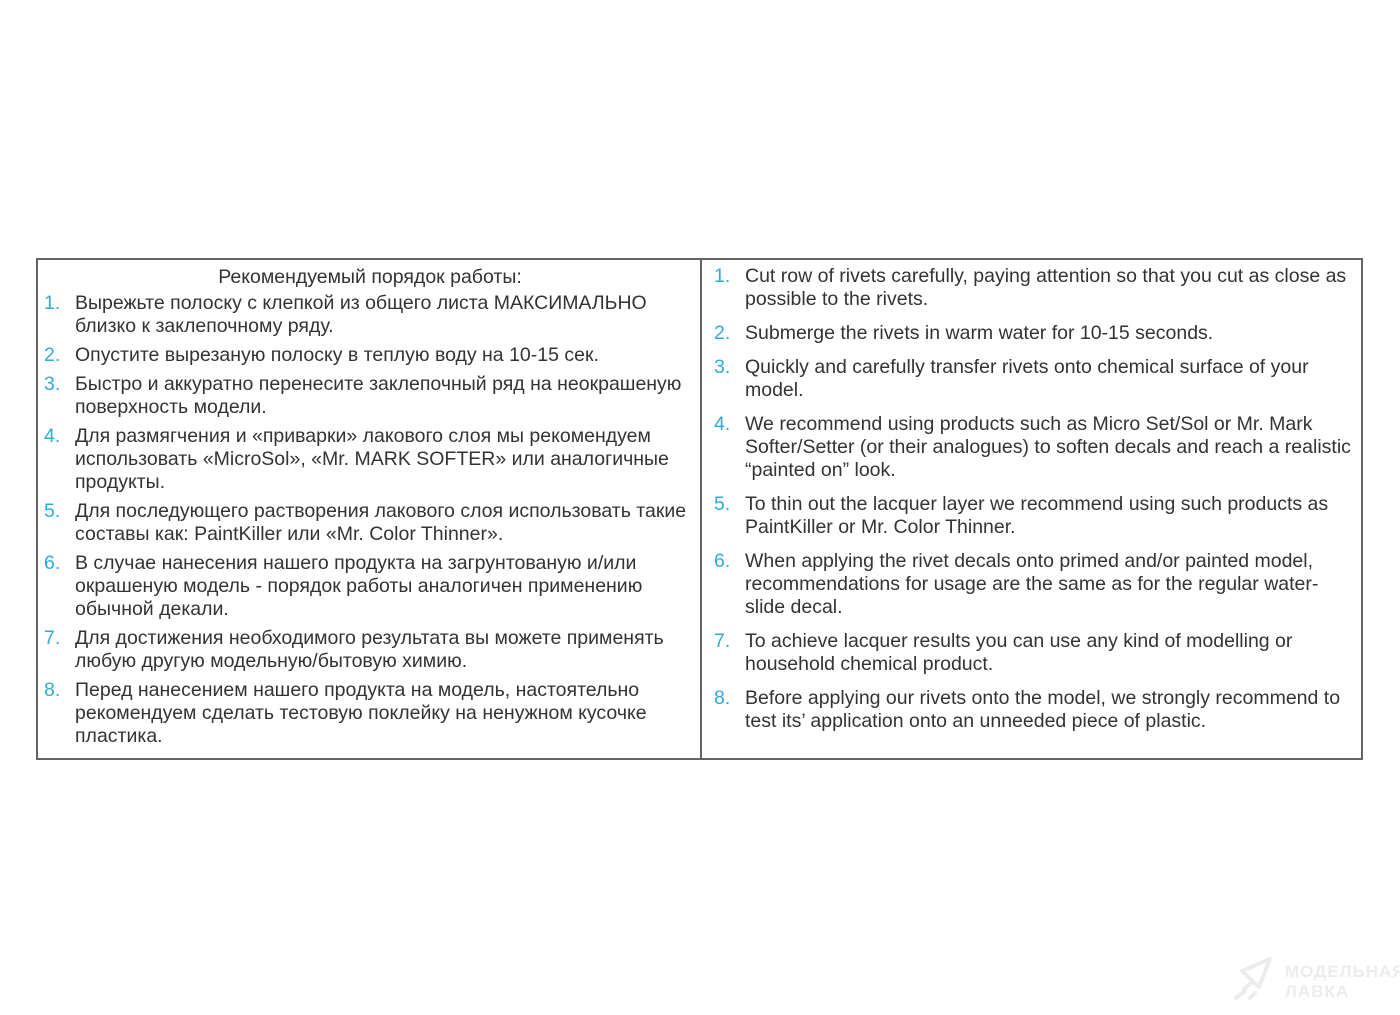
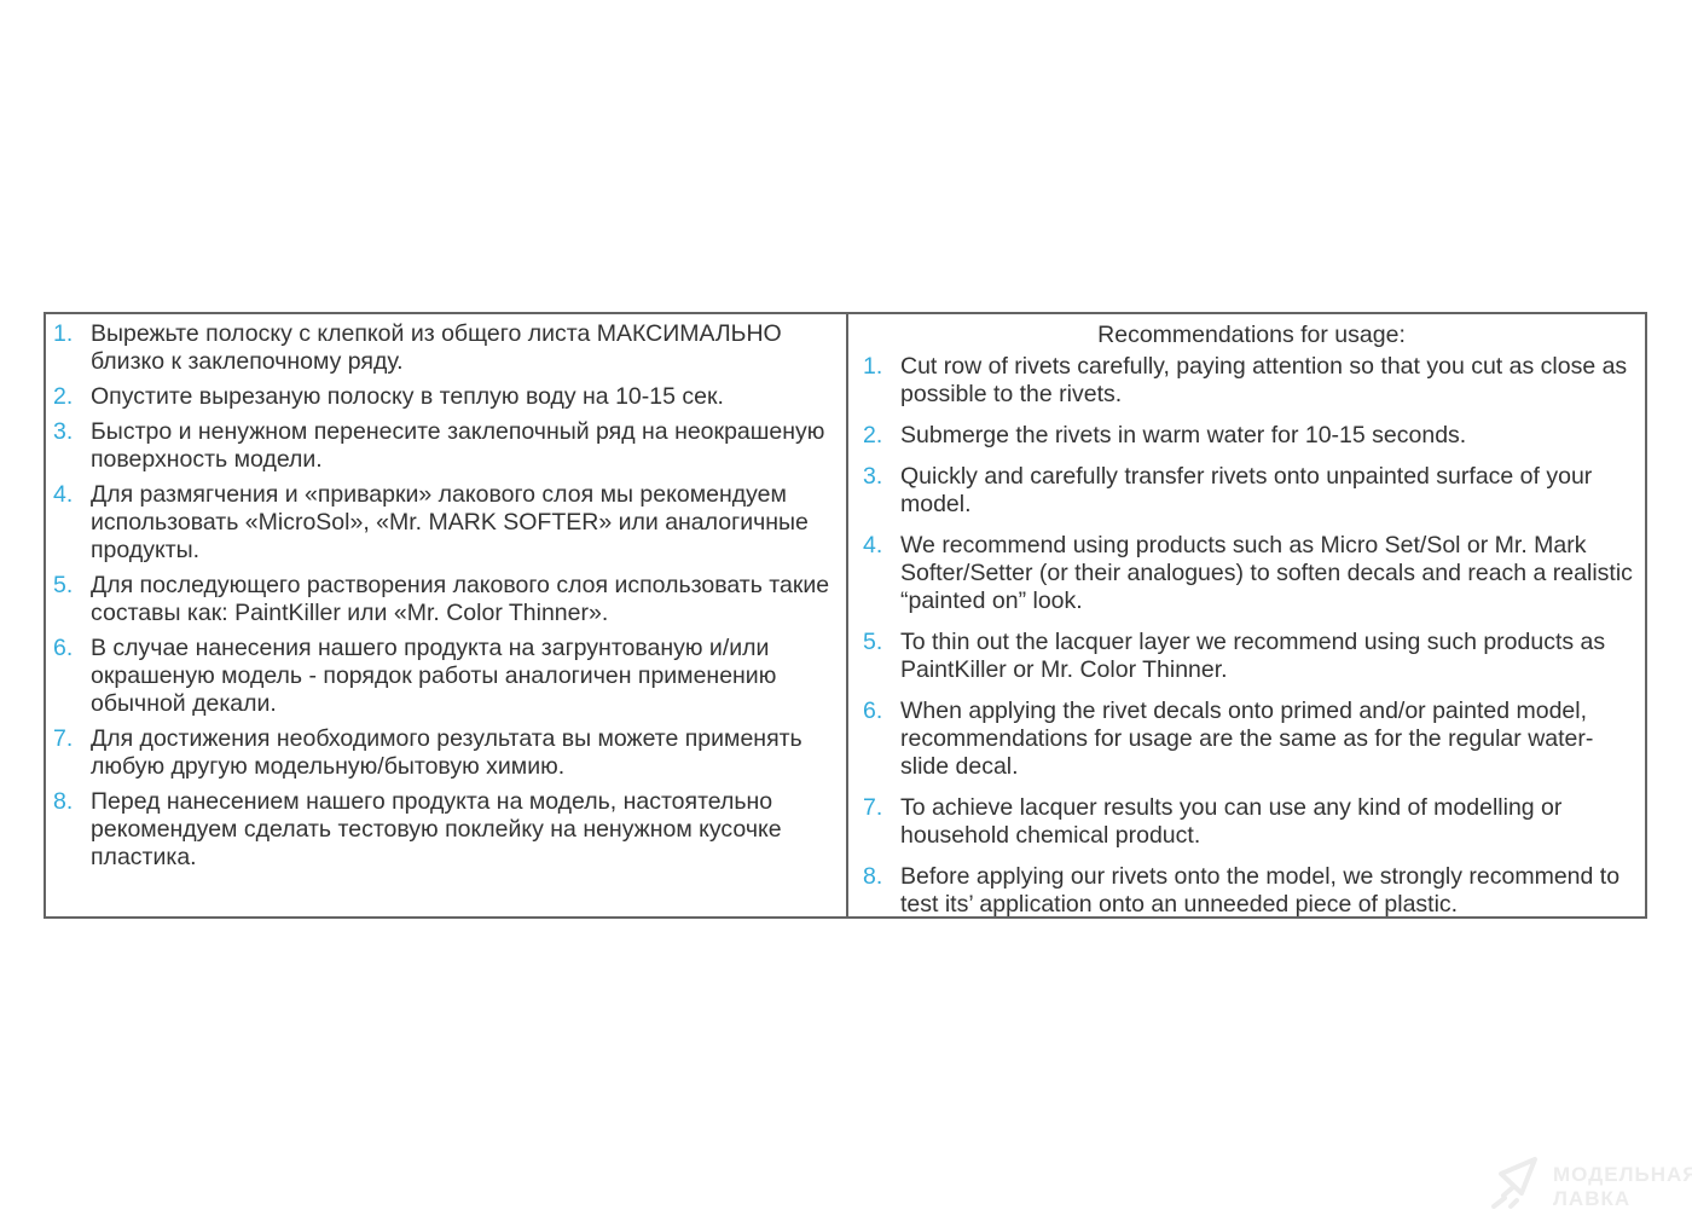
- Рекомендуемый порядок работы:
  1.
  Вырежьте полоску с клепкой из общего листа МАКСИМАЛЬНО близко к заклепочному ряду.
  2.
  Опустите вырезаную полоску в теплую воду на 10-15 сек.
  3.
- Быстро и аккуратно перенесите заклепочный ряд на неокрашеную поверхность модели.
+ Быстро и ненужном перенесите заклепочный ряд на неокрашеную поверхность модели.
  4.
  Для размягчения и «приварки» лакового слоя мы рекомендуем использовать «MicroSol», «Mr. MARK SOFTER» или аналогичные продукты.
  5.
  Для последующего растворения лакового слоя использовать такие составы как: PaintKiller или «Mr. Color Thinner».
  6.
  В случае нанесения нашего продукта на загрунтованую и/или окрашеную модель - порядок работы аналогичен применению обычной декали.
  7.
  Для достижения необходимого результата вы можете применять любую другую модельную/бытовую химию.
  8.
  Перед нанесением нашего продукта на модель, настоятельно рекомендуем сделать тестовую поклейку на ненужном кусочке пластика.
+ Recommendations for usage:
  1.
  Cut row of rivets carefully, paying attention so that you cut as close as possible to the rivets.
  2.
  Submerge the rivets in warm water for 10-15 seconds.
  3.
- Quickly and carefully transfer rivets onto chemical surface of your model.
+ Quickly and carefully transfer rivets onto unpainted surface of your model.
  4.
  We recommend using products such as Micro Set/Sol or Mr. Mark Softer/Setter (or their analogues) to soften decals and reach a realistic “painted on” look.
  5.
  To thin out the lacquer layer we recommend using such products as PaintKiller or Mr. Color Thinner.
  6.
  When applying the rivet decals onto primed and/or painted model, recommendations for usage are the same as for the regular water-slide decal.
  7.
  To achieve lacquer results you can use any kind of modelling or household chemical product.
  8.
  Before applying our rivets onto the model, we strongly recommend to test its’ application onto an unneeded piece of plastic.
